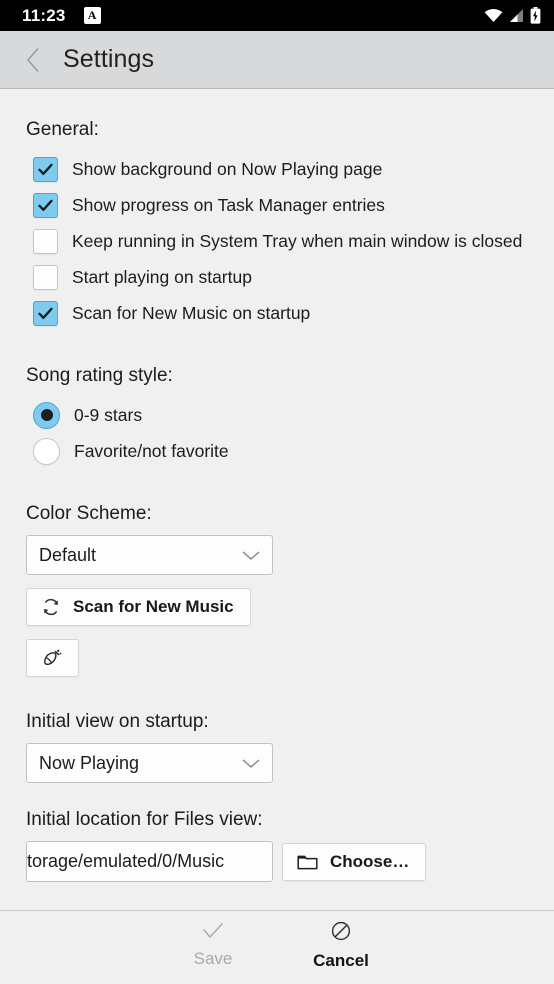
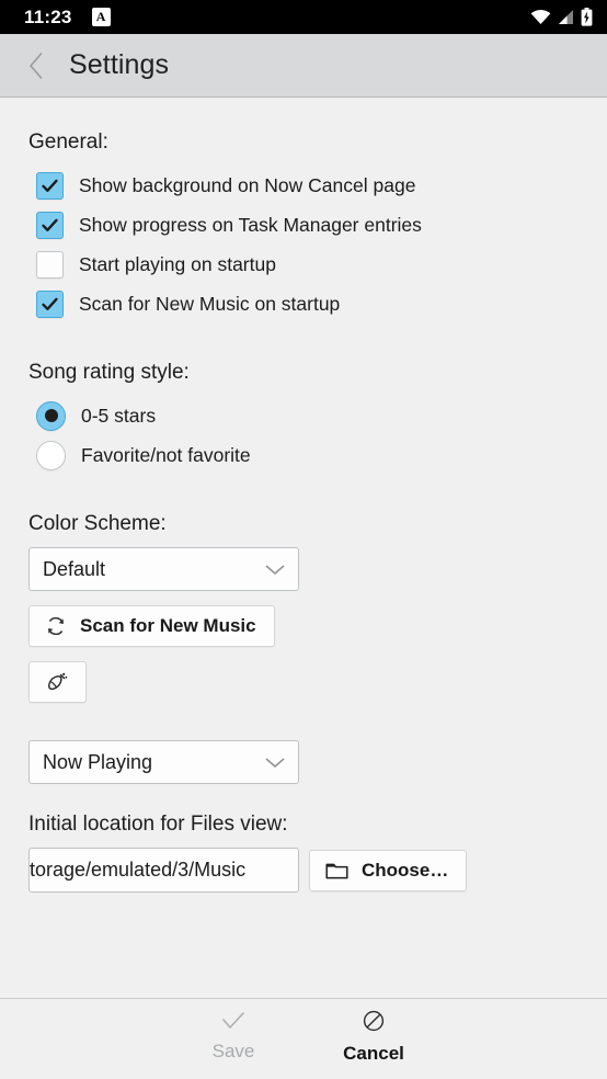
  11:23
  A
  Settings
  General:
- Show background on Now Playing page
+ Show background on Now Cancel page
  Show progress on Task Manager entries
- Keep running in System Tray when main window is closed
  Start playing on startup
  Scan for New Music on startup
  Song rating style:
- 0-9 stars
+ 0-5 stars
  Favorite/not favorite
  Color Scheme:
  Default
  Scan for New Music
- Initial view on startup:
  Now Playing
  Initial location for Files view:
- torage/emulated/0/Music
+ torage/emulated/3/Music
  Choose…
  Save
  Cancel
